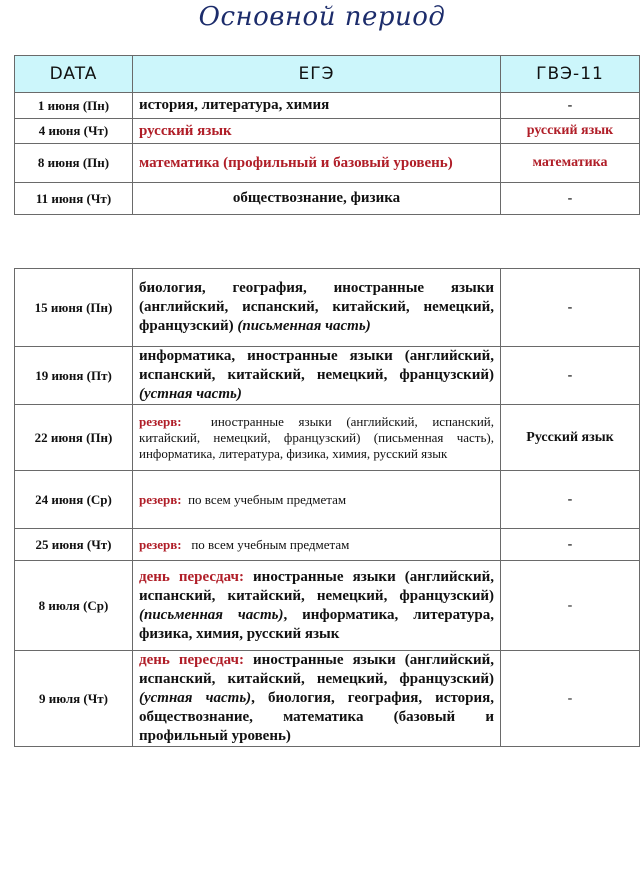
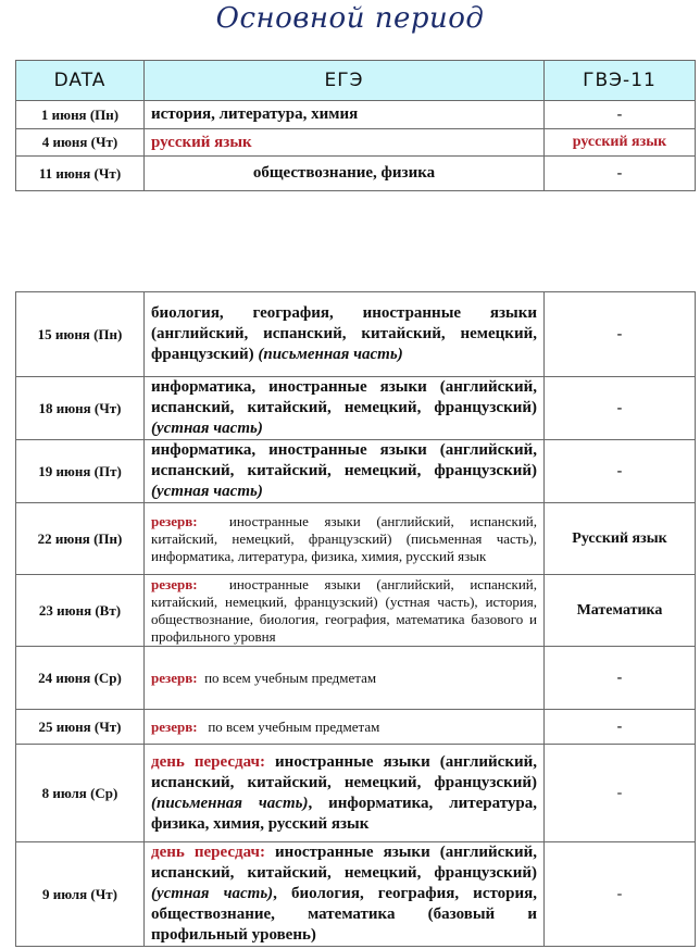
  Основной период
  DATA	ЕГЭ	ГВЭ-11
  1 июня (Пн)	история, литература, химия	-
  4 июня (Чт)	русский язык	русский язык
- 8 июня (Пн)	математика (профильный и базовый уровень)	математика
  11 июня (Чт)	обществознание, физика	-
  15 июня (Пн)	биология, география, иностранные языки (английский, испанский, китайский, немецкий, французский) (письменная часть)	-
+ 18 июня (Чт)	информатика, иностранные языки (английский, испанский, китайский, немецкий, французский) (устная часть)	-
  19 июня (Пт)	информатика, иностранные языки (английский, испанский, китайский, немецкий, французский) (устная часть)	-
  22 июня (Пн)	резерв: иностранные языки (английский, испанский, китайский, немецкий, французский) (письменная часть), информатика, литература, физика, химия, русский язык	Русский язык
+ 23 июня (Вт)	резерв: иностранные языки (английский, испанский, китайский, немецкий, французский) (устная часть), история, обществознание, биология, география, математика базового и профильного уровня	Математика
  24 июня (Ср)	резерв: по всем учебным предметам	-
  25 июня (Чт)	резерв: по всем учебным предметам	-
  8 июля (Ср)	день пересдач: иностранные языки (английский, испанский, китайский, немецкий, французский) (письменная часть), информатика, литература, физика, химия, русский язык	-
  9 июля (Чт)	день пересдач: иностранные языки (английский, испанский, китайский, немецкий, французский) (устная часть), биология, география, история, обществознание, математика (базовый и профильный уровень)	-
